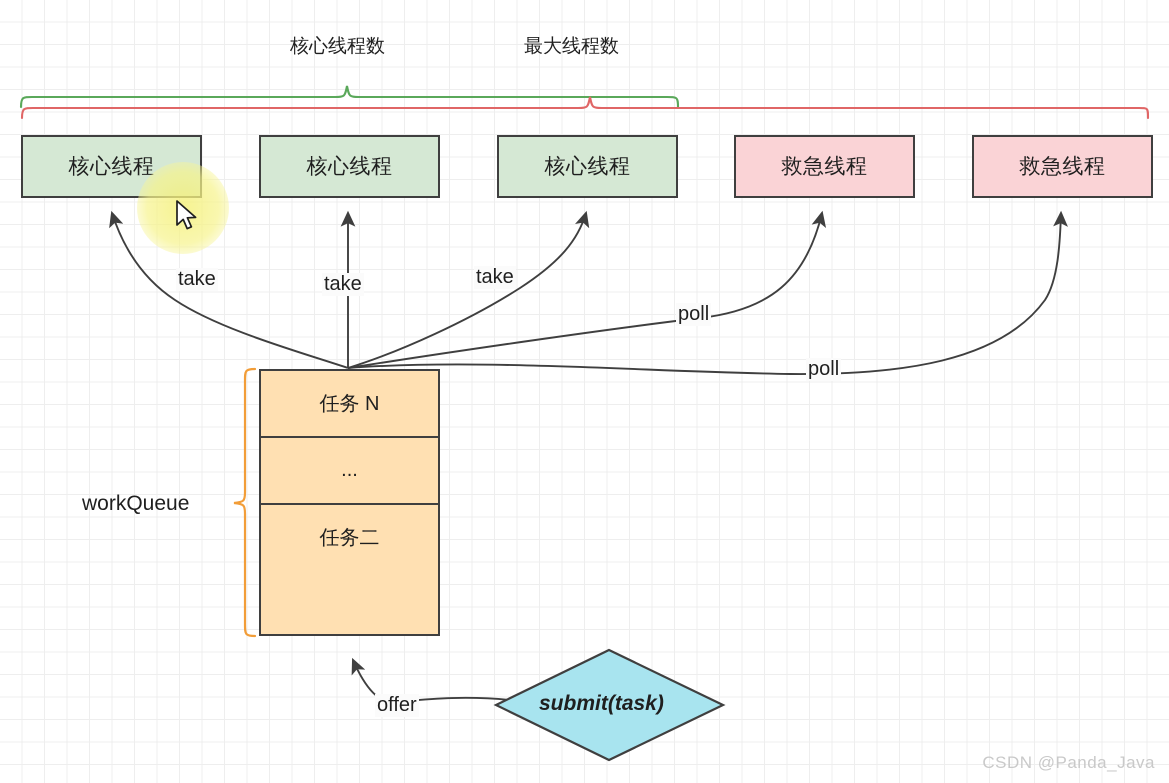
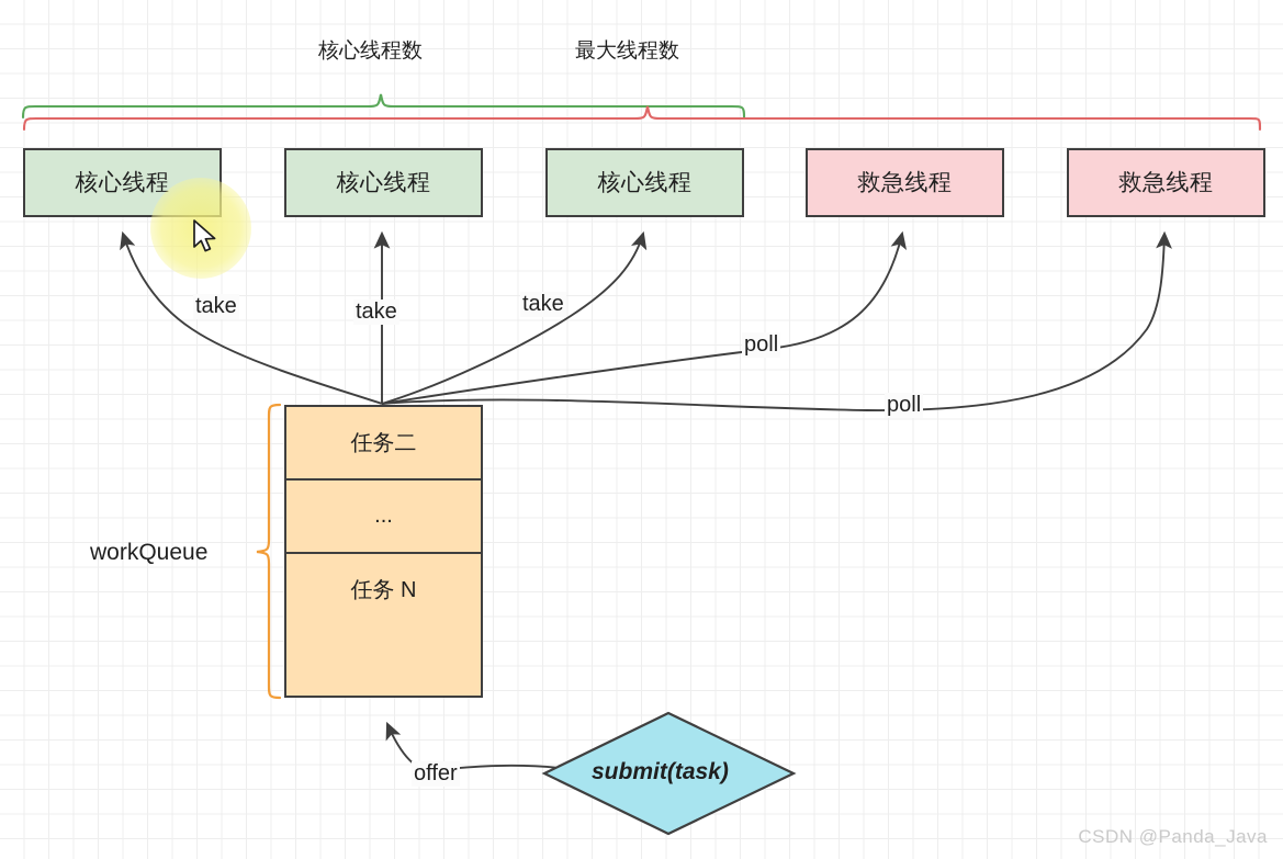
  核心线程数
  最大线程数
  核心线程
  核心线程
  核心线程
  救急线程
  救急线程
  take
  take
  take
  poll
  poll
  offer
  workQueue
- 任务 N
+ 任务二
  ...
- 任务二
+ 任务 N
  submit(task)
  CSDN @Panda_Java
